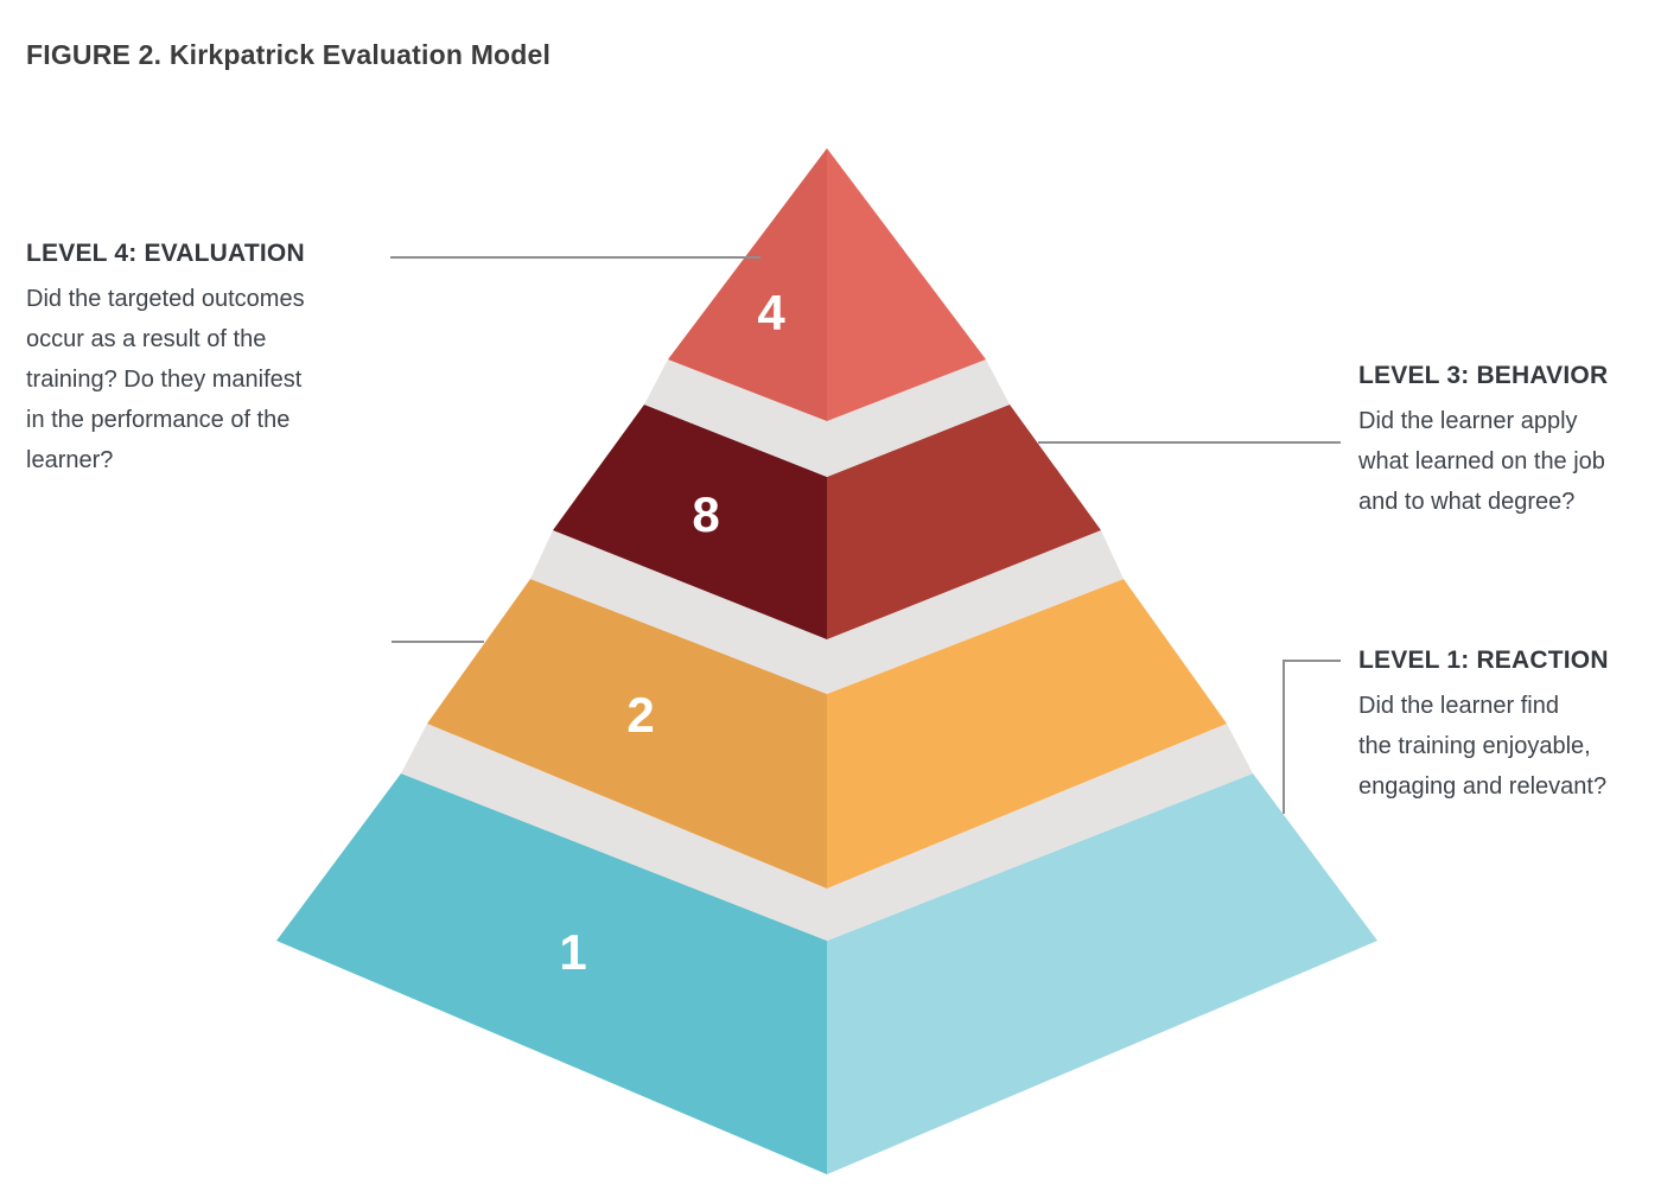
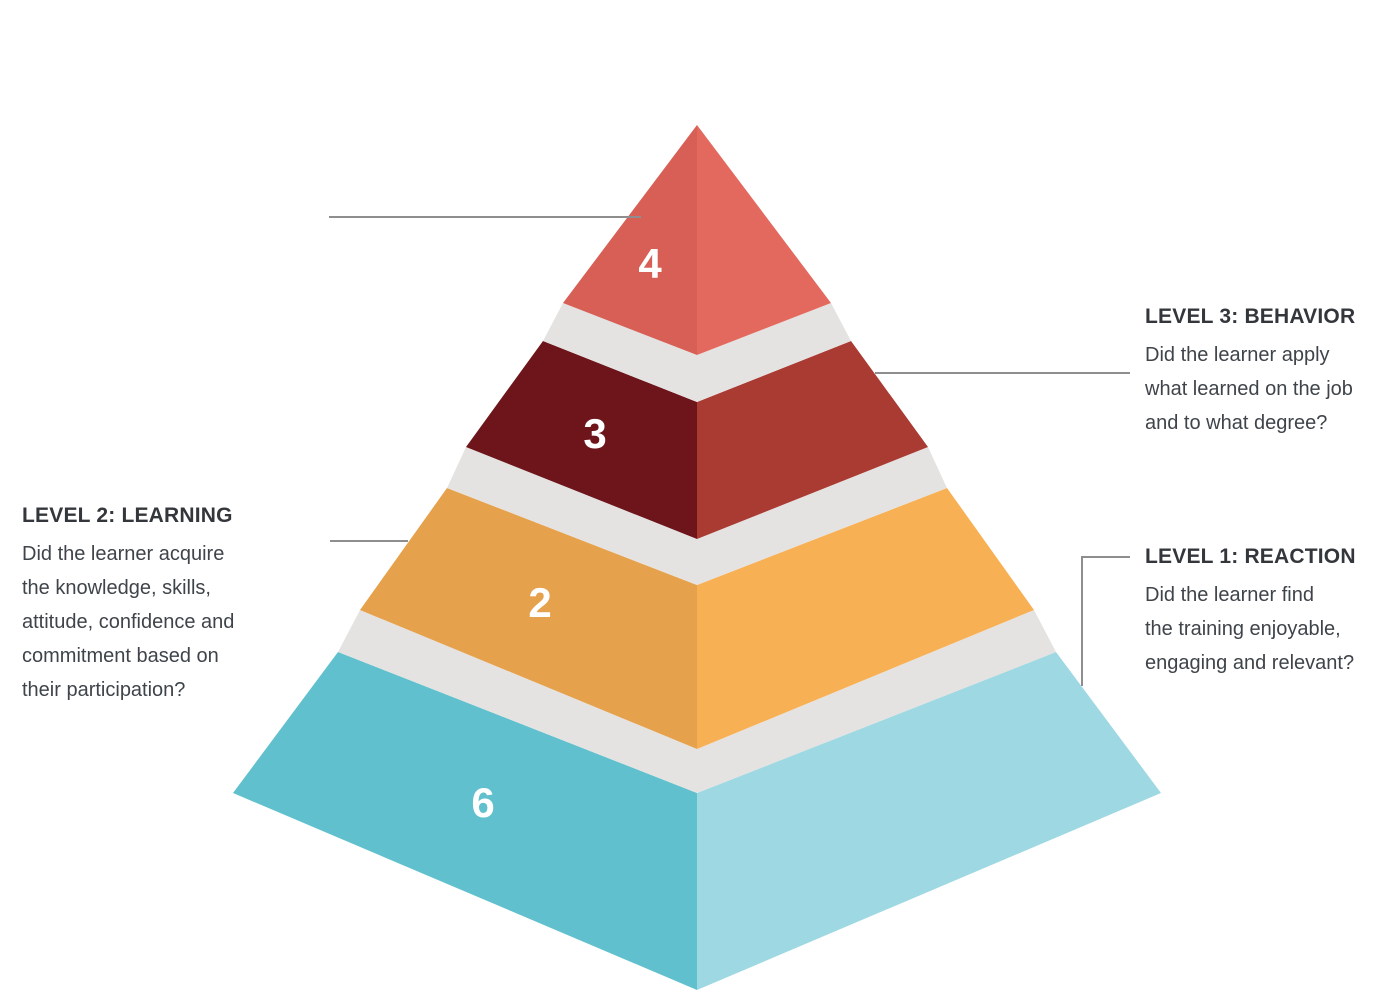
- FIGURE 2. Kirkpatrick Evaluation Model
  4
- 8
+ 3
  2
- 1
+ 6
- LEVEL 4: EVALUATION
- Did the targeted outcomes
- occur as a result of the
- training? Do they manifest
- in the performance of the
- learner?
  LEVEL 3: BEHAVIOR
  Did the learner apply
  what learned on the job
  and to what degree?
+ LEVEL 2: LEARNING
+ Did the learner acquire
+ the knowledge, skills,
+ attitude, confidence and
+ commitment based on
+ their participation?
  LEVEL 1: REACTION
  Did the learner find
  the training enjoyable,
  engaging and relevant?
